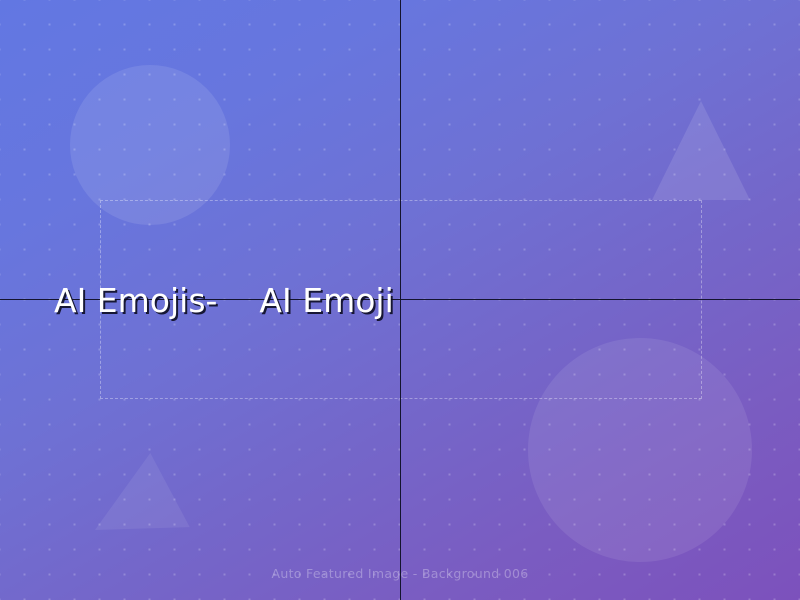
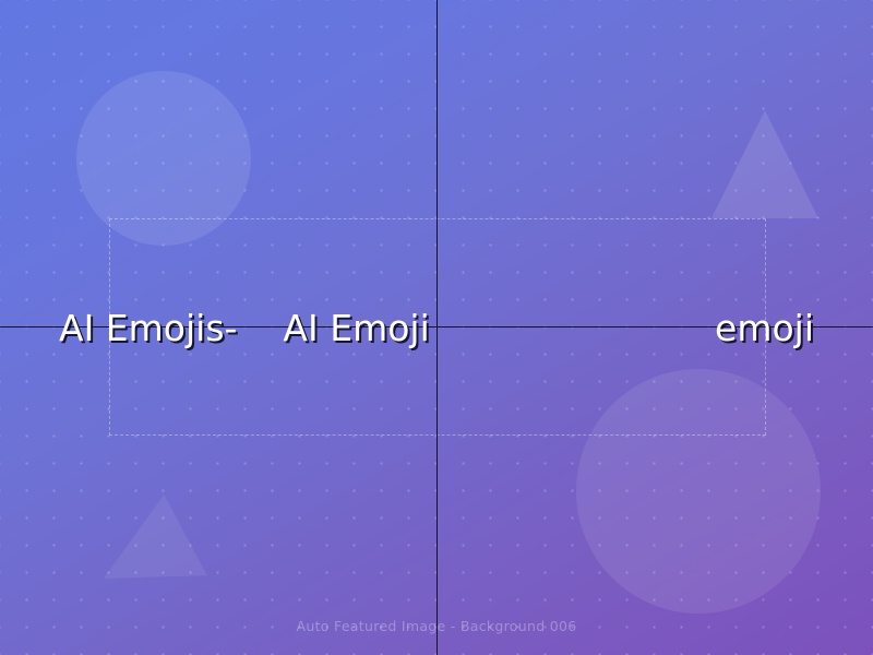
  AI Emojis-
  AI Emoji
+ emoji
  Auto Featured Image - Background 006
